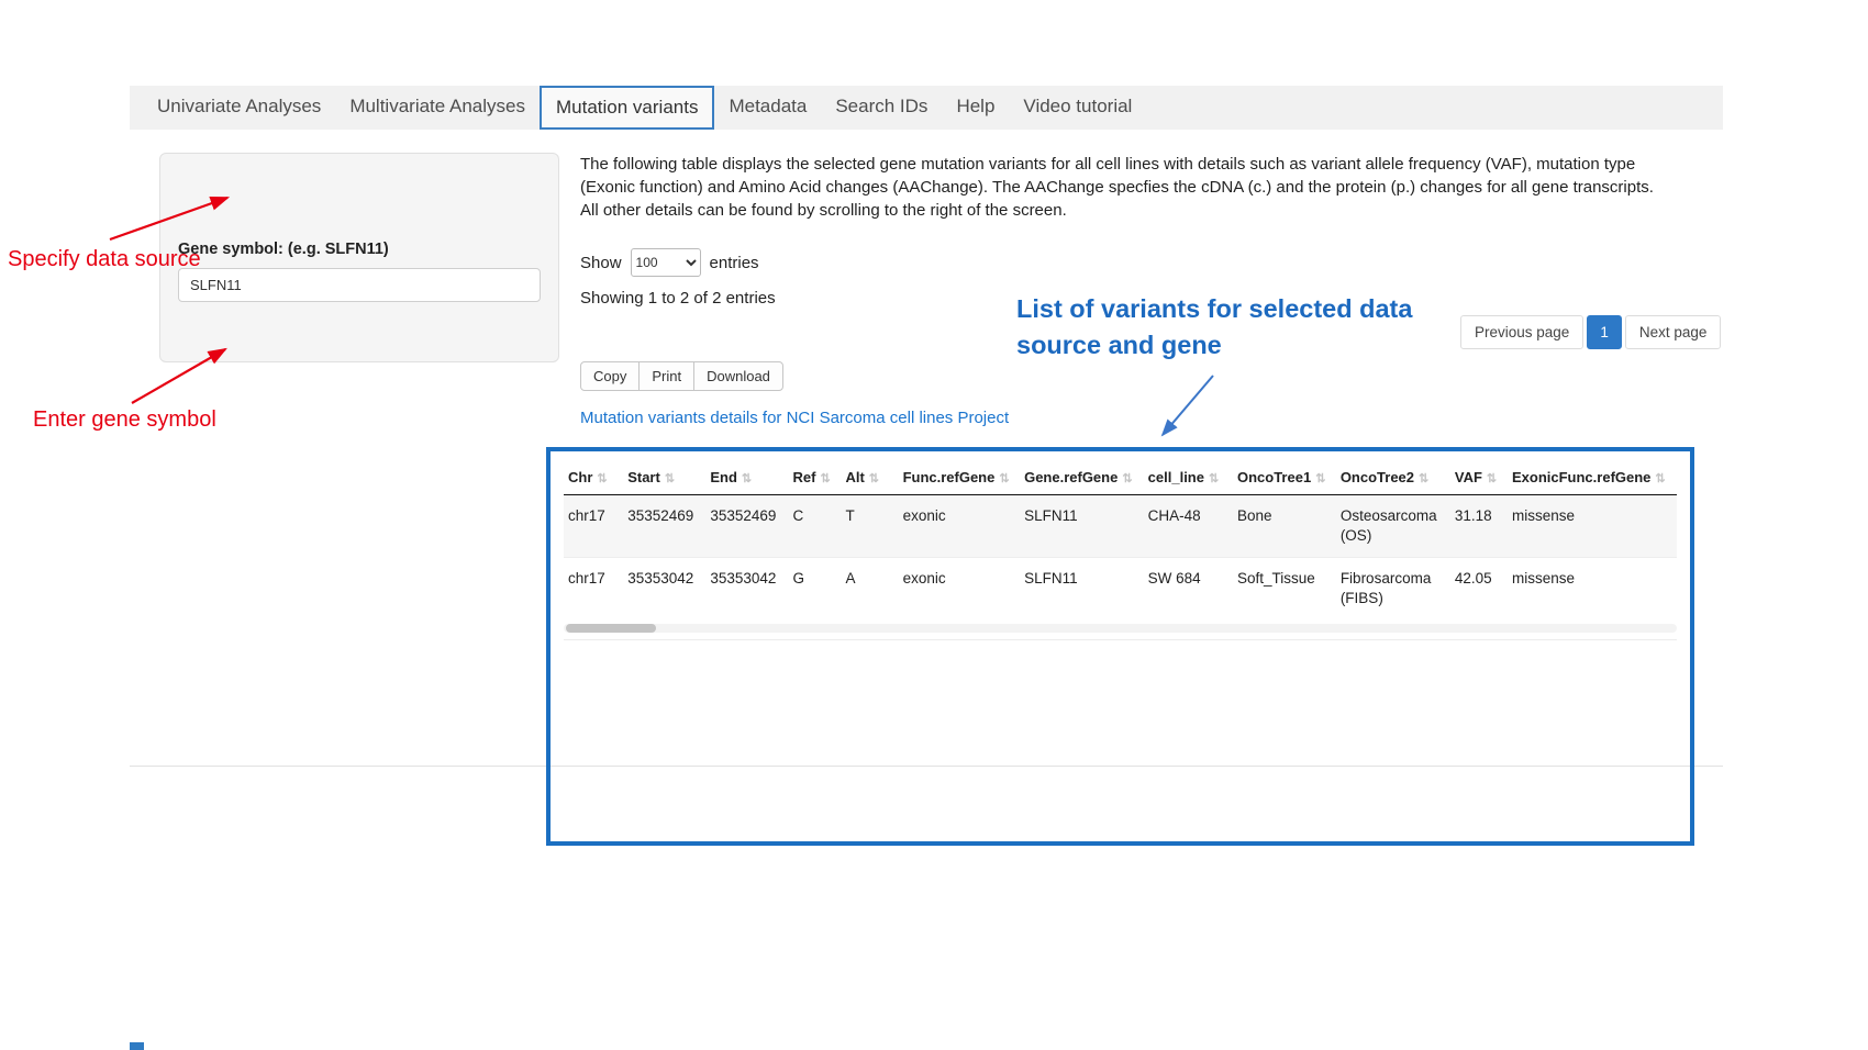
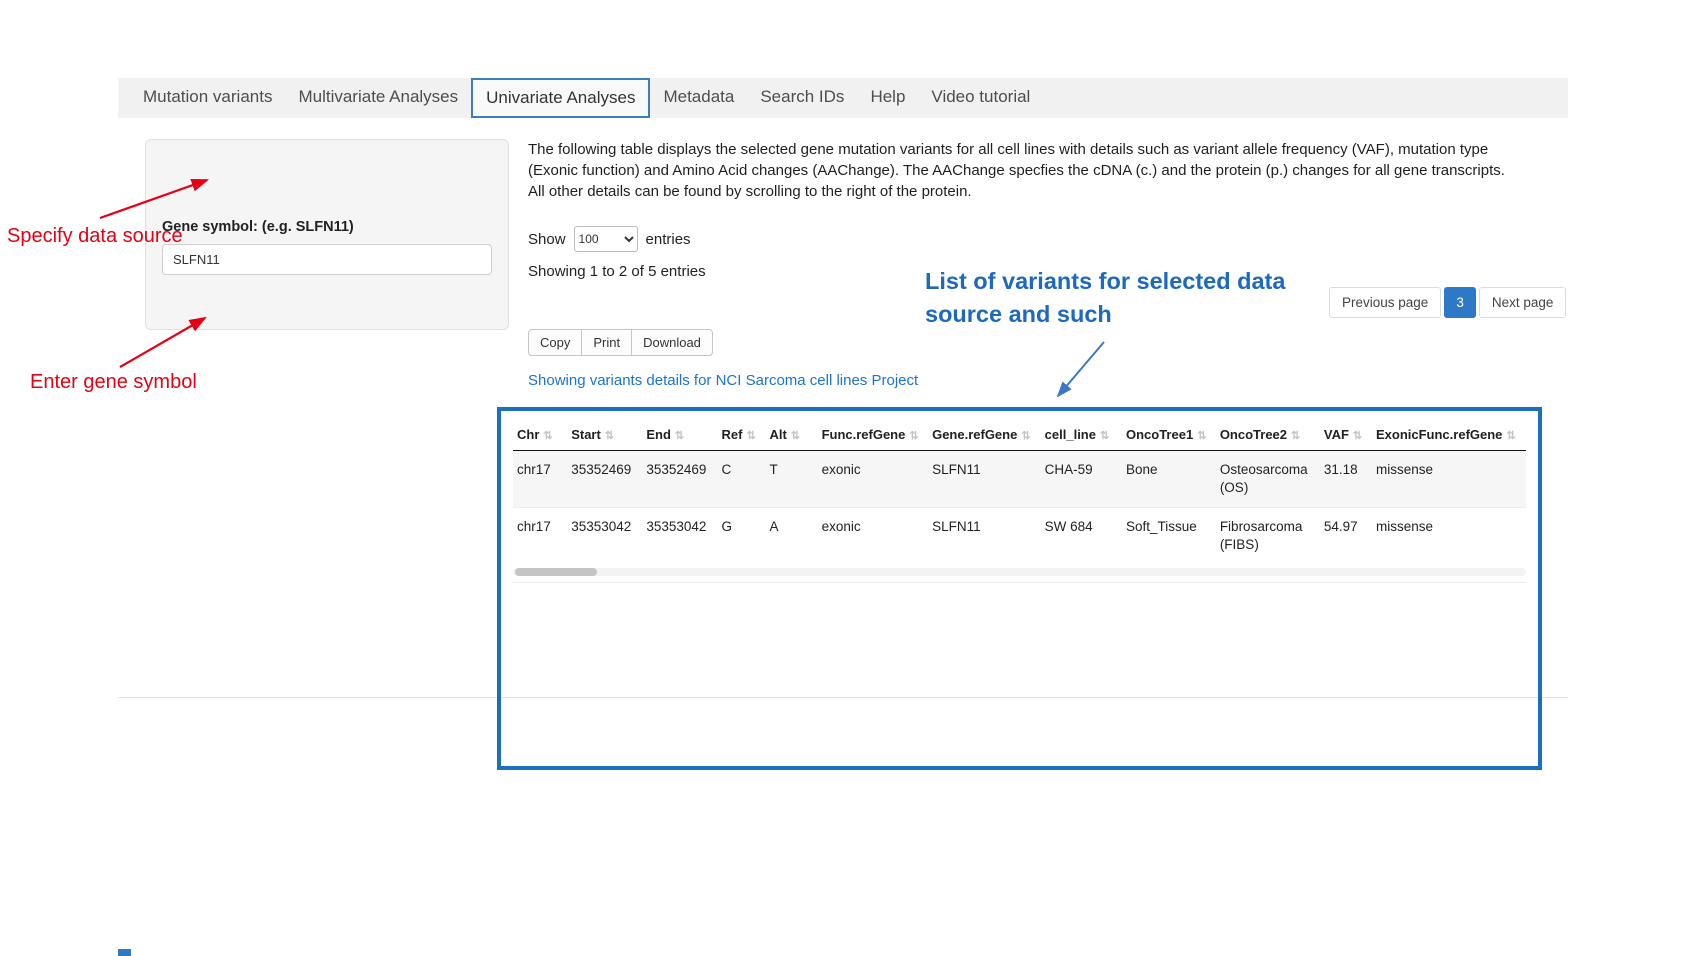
- Univariate Analyses
+ Mutation variants
  Multivariate Analyses
- Mutation variants
+ Univariate Analyses
  Metadata
  Search IDs
  Help
  Video tutorial
  Gene symbol: (e.g. SLFN11)
  SLFN11
  Specify data source
  Enter gene symbol
- The following table displays the selected gene mutation variants for all cell lines with details such as variant allele frequency (VAF), mutation type (Exonic function) and Amino Acid changes (AAChange). The AAChange specfies the cDNA (c.) and the protein (p.) changes for all gene transcripts. All other details can be found by scrolling to the right of the screen.
+ The following table displays the selected gene mutation variants for all cell lines with details such as variant allele frequency (VAF), mutation type (Exonic function) and Amino Acid changes (AAChange). The AAChange specfies the cDNA (c.) and the protein (p.) changes for all gene transcripts. All other details can be found by scrolling to the right of the protein.
  Show
  100
  entries
- Showing 1 to 2 of 2 entries
+ Showing 1 to 2 of 5 entries
- List of variants for selected data source and gene
+ List of variants for selected data source and such
  Previous page
- 1
+ 3
  Next page
  Copy
  Print
  Download
- Mutation variants details for NCI Sarcoma cell lines Project
+ Showing variants details for NCI Sarcoma cell lines Project
  Chr ⇅	Start ⇅	End ⇅	Ref ⇅	Alt ⇅	Func.refGene ⇅	Gene.refGene ⇅	cell_line ⇅	OncoTree1 ⇅	OncoTree2 ⇅	VAF ⇅	ExonicFunc.refGene ⇅
- chr17	35352469	35352469	C	T	exonic	SLFN11	CHA-48	Bone	Osteosarcoma (OS)	31.18	missense
+ chr17	35352469	35352469	C	T	exonic	SLFN11	CHA-59	Bone	Osteosarcoma (OS)	31.18	missense
- chr17	35353042	35353042	G	A	exonic	SLFN11	SW 684	Soft_Tissue	Fibrosarcoma (FIBS)	42.05	missense
+ chr17	35353042	35353042	G	A	exonic	SLFN11	SW 684	Soft_Tissue	Fibrosarcoma (FIBS)	54.97	missense
